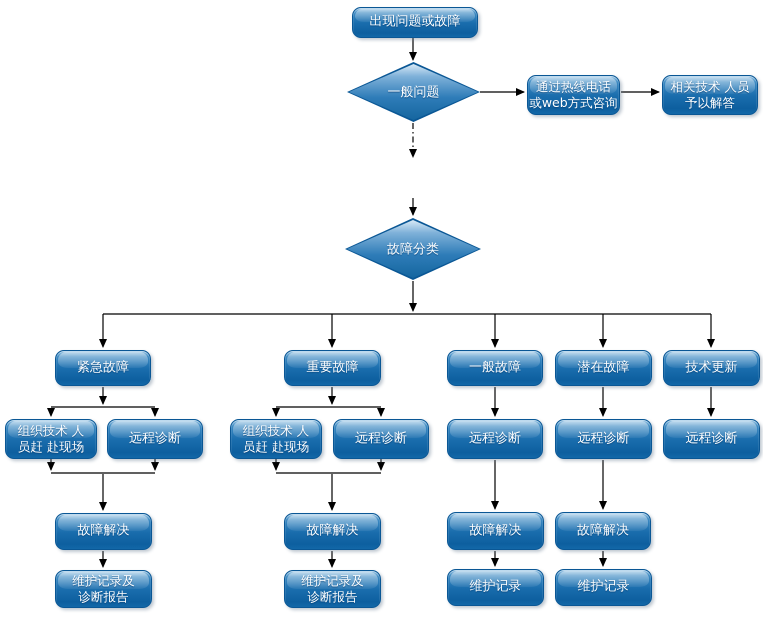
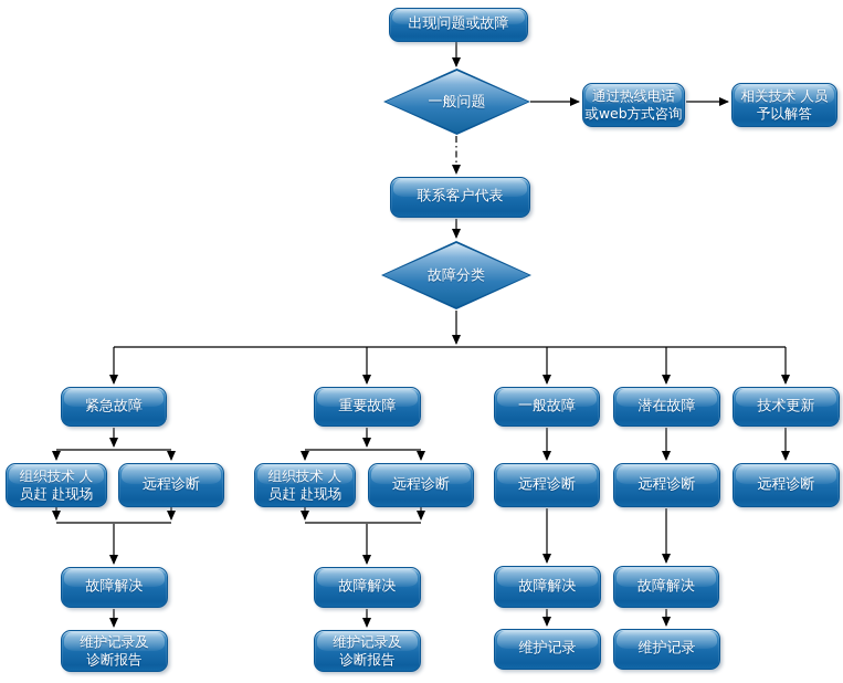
  出现问题或故障
  一般问题
  通过热线电话
  或web方式咨询
  相关技术 人员
  予以解答
+ 联系客户代表
  故障分类
  紧急故障
  重要故障
  一般故障
  潜在故障
  技术更新
  组织技术 人
  员赶 赴现场
  远程诊断
  组织技术 人
  员赶 赴现场
  远程诊断
  远程诊断
  远程诊断
  远程诊断
  故障解决
  故障解决
  故障解决
  故障解决
  维护记录及
  诊断报告
  维护记录及
  诊断报告
  维护记录
  维护记录
